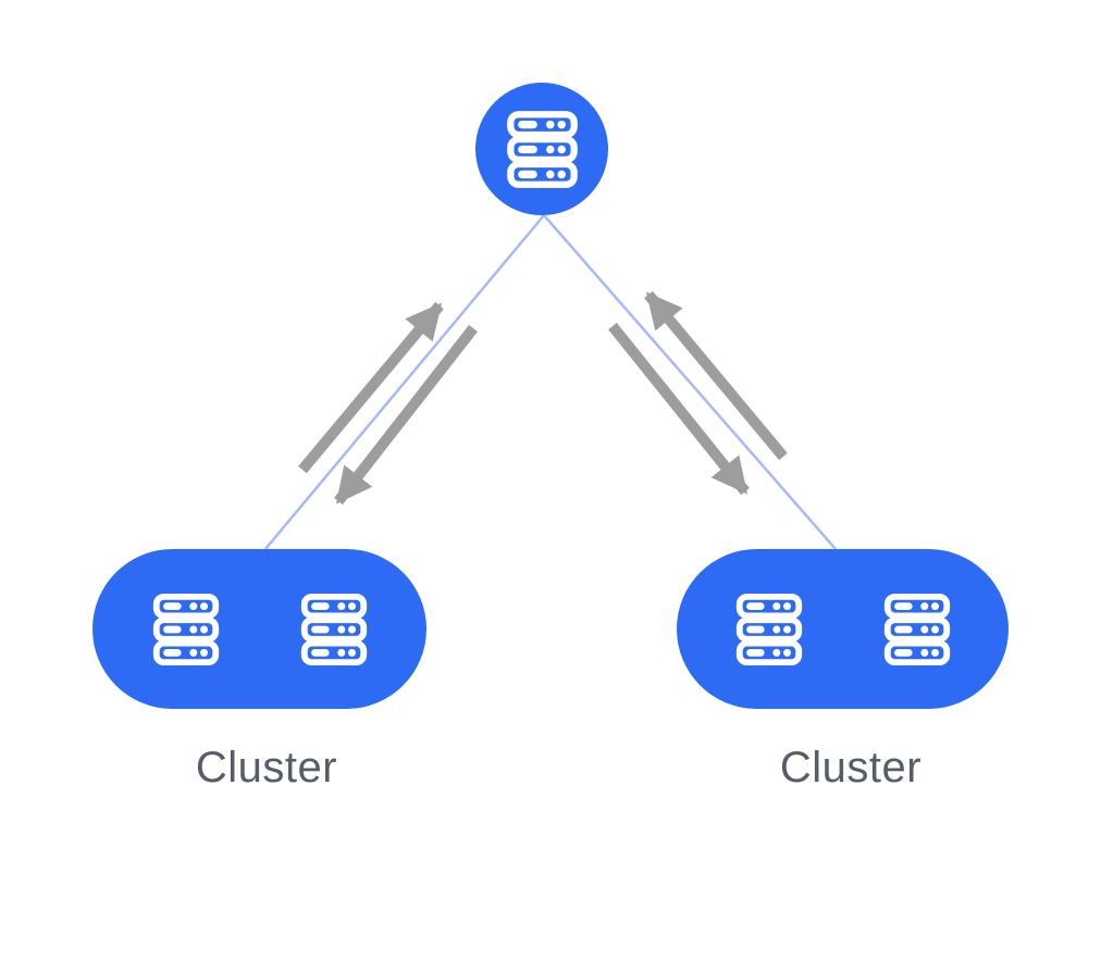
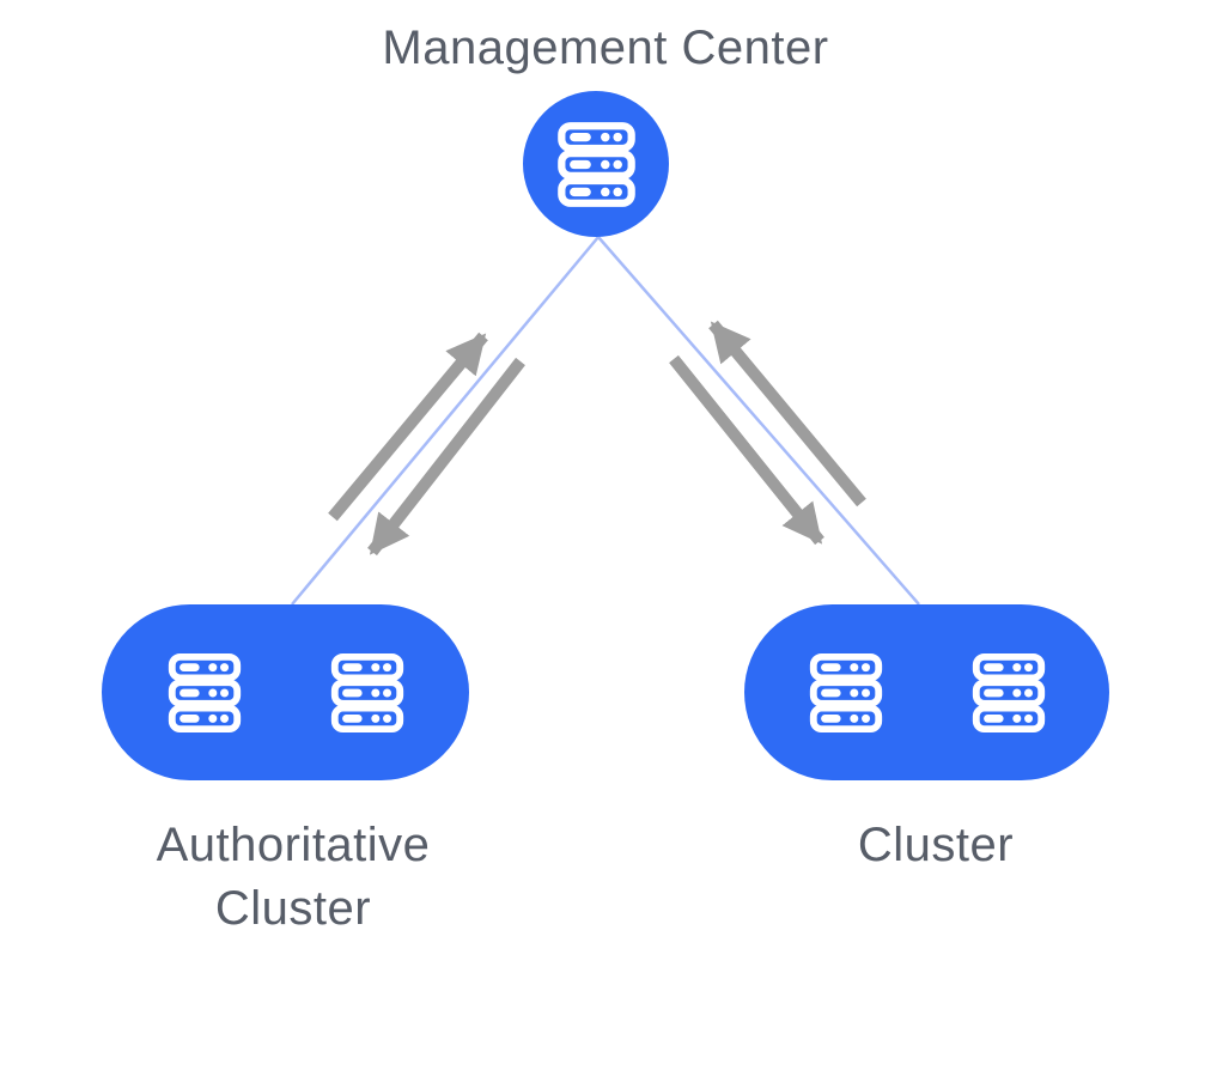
+ Management Center
+ Authoritative
  Cluster
  Cluster
